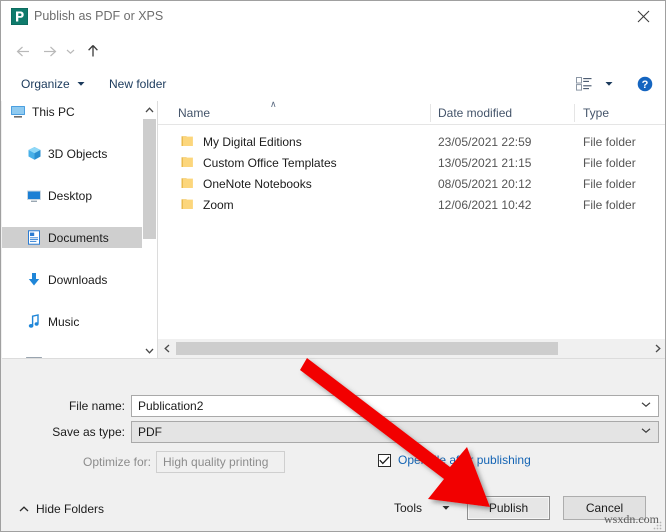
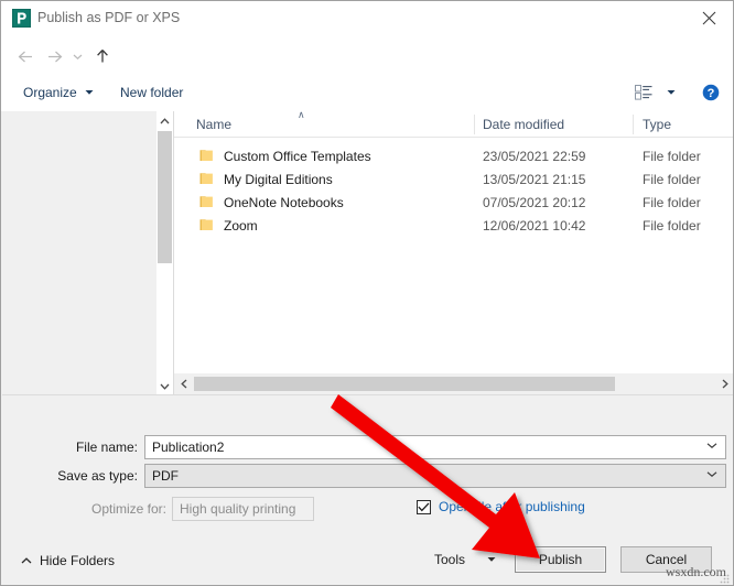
  Publish as PDF or XPS
  Organize
  New folder
  ?
- This PC
- 3D Objects
- Desktop
- Documents
- Downloads
- Music
  ∧
  Name
  Date modified
  Type
- My Digital Editions
+ Custom Office Templates
  23/05/2021 22:59
  File folder
- Custom Office Templates
+ My Digital Editions
  13/05/2021 21:15
  File folder
  OneNote Notebooks
- 08/05/2021 20:12
+ 07/05/2021 20:12
  File folder
  Zoom
  12/06/2021 10:42
  File folder
  File name:
  Publication2
  Save as type:
  PDF
  Optimize for:
  High quality printing
  Hide Folders
  Tools
  Publish
  Cancel
  wsxdn.com
